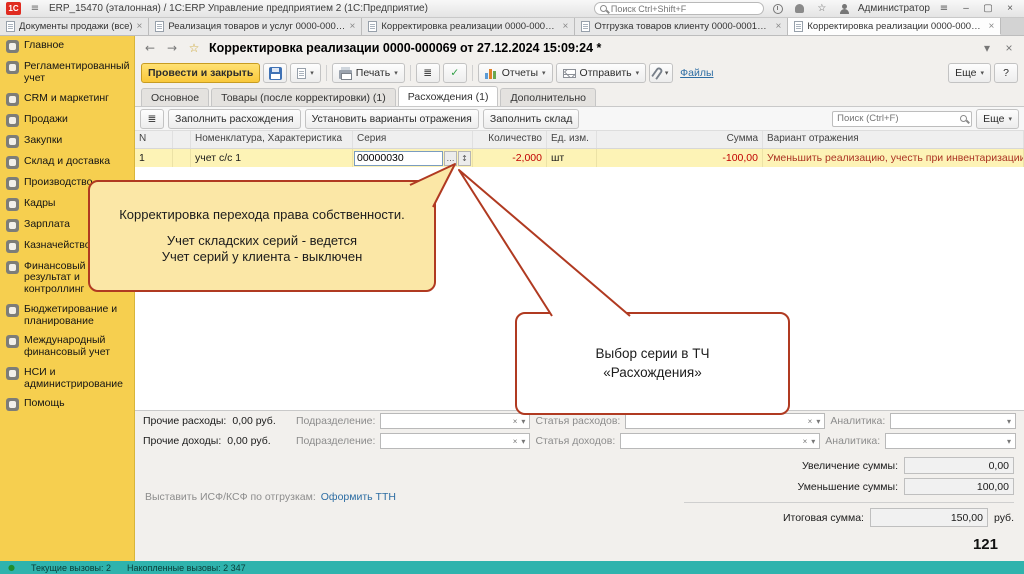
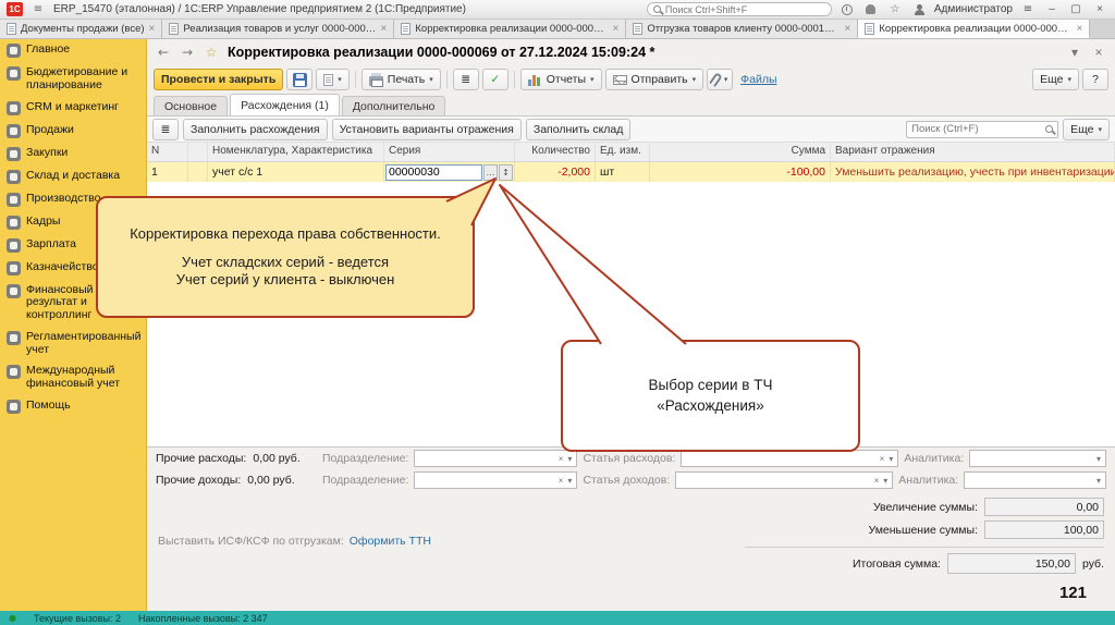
  1С
  ≡
  ERP_15470 (эталонная) / 1С:ERP Управление предприятием 2 (1С:Предприятие)
  Поиск Ctrl+Shift+F
  ☆
  Администратор
  ≡
  –
  ▢
  ×
  Документы продажи (все)
  ×
  Реализация товаров и услуг 0000-00011
  ×
  Корректировка реализации 0000-000034
  ×
  Отгрузка товаров клиенту 0000-000138
  ×
  Корректировка реализации 0000-000069
  ×
  Главное
- Регламентированный учет
+ Бюджетирование и планирование
  CRM и маркетинг
  Продажи
  Закупки
  Склад и доставка
  Производство
  Кадры
  Зарплата
  Казначейств
  Финансовый результат и контроллинг
- Бюджетирование и планирование
+ Регламентированный учет
  Международный финансовый учет
- НСИ и администрирование
  Помощь
  ←
  →
  ☆
  Корректировка реализации 0000-000069 от 27.12.2024 15:09:24 *
  ▾
  ×
  Провести и закрыть
  ▾
  Печать
  ▾
  ≣
  ✓
  Отчеты
  ▾
  Отправить
  ▾
  ▾
  Файлы
  Еще
  ▾
  ?
  Основное
- Товары (после корректировки) (1)
  Расхождения (1)
  Дополнительно
  ≣
  Заполнить расхождения
  Установить варианты отражения
  Заполнить склад
  Поиск (Ctrl+F)
  Еще
  ▾
  N
  Номенклатура, Характеристика
  Серия
  Количество
  Ед. изм.
  Сумма
  Вариант отражения
  1
  учет с/с 1
  00000030
  …
  ↕
  -2,000
  шт
  -100,00
  Уменьшить реализацию, учесть при инвентаризации
  Прочие расходы:
  0,00 руб.
  Подразделение:
  ×
  ▾
  Статья расходов:
  ×
  ▾
  Аналитика:
  ▾
  Прочие доходы:
  0,00 руб.
  Подразделение:
  ×
  ▾
  Статья доходов:
  ×
  ▾
  Аналитика:
  ▾
  Выставить ИСФ/КСФ по отгрузкам:
  Оформить ТТН
  Увеличение суммы:
  0,00
  Уменьшение суммы:
  100,00
  Итоговая сумма:
  150,00
  руб.
  Корректировка перехода права собственности.
  Учет складских серий - ведется
  Учет серий у клиента - выключен
  Выбор серии в ТЧ «Расхождения»
  ●
  Текущие вызовы: 2
  Накопленные вызовы: 2 347
  121
